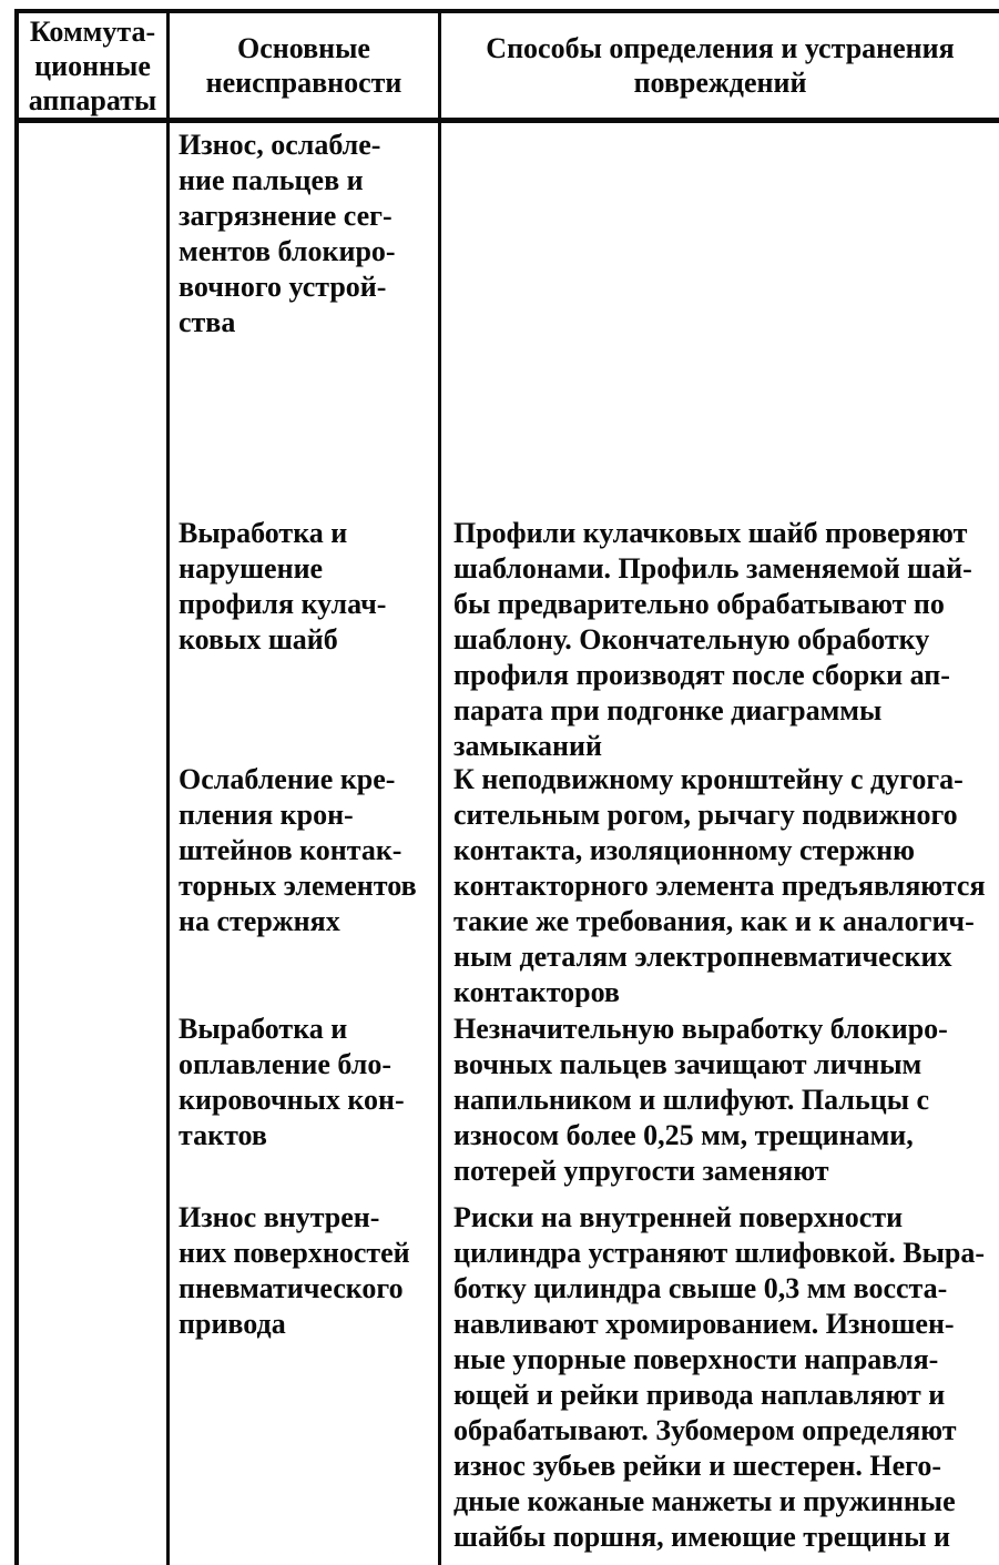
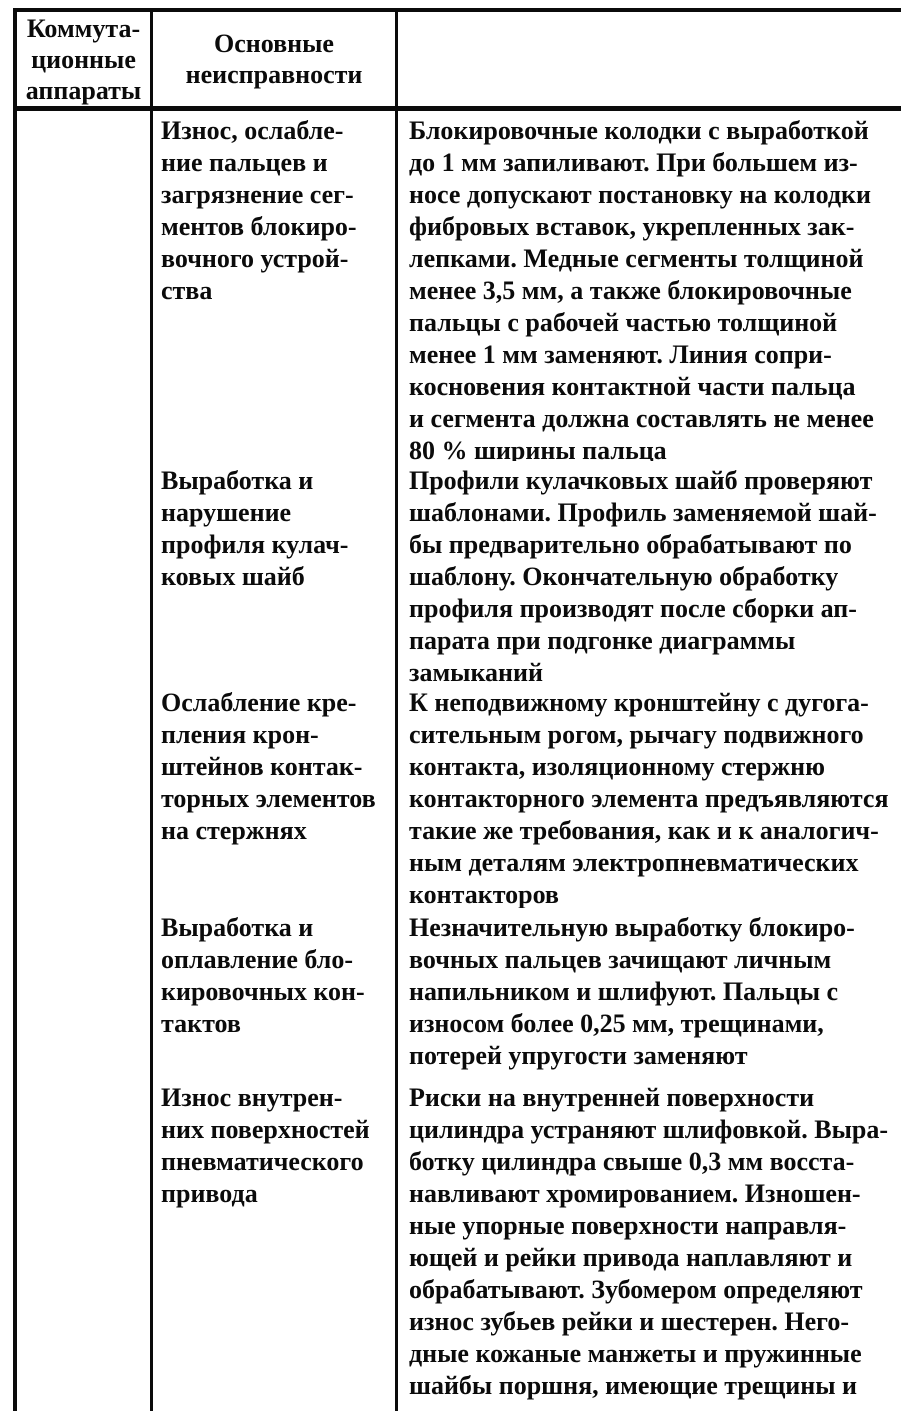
  Коммута-
  ционные
  аппараты
  Основные
  неисправности
- Способы определения и устранения
- повреждений
  Износ, ослабле-
  ние пальцев и
  загрязнение сег-
  ментов блокиро-
  вочного устрой-
  ства
+ Блокировочные колодки с выработкой
+ до 1 мм запиливают. При большем из-
+ носе допускают постановку на колодки
+ фибровых вставок, укрепленных зак-
+ лепками. Медные сегменты толщиной
+ менее 3,5 мм, а также блокировочные
+ пальцы с рабочей частью толщиной
+ менее 1 мм заменяют. Линия сопри-
+ косновения контактной части пальца
+ и сегмента должна составлять не менее
+ 80 % ширины пальца
  Выработка и
  нарушение
  профиля кулач-
  ковых шайб
  Профили кулачковых шайб проверяют
  шаблонами. Профиль заменяемой шай-
  бы предварительно обрабатывают по
  шаблону. Окончательную обработку
  профиля производят после сборки ап-
  парата при подгонке диаграммы
  замыканий
  Ослабление кре-
  пления крон-
  штейнов контак-
  торных элементов
  на стержнях
  К неподвижному кронштейну с дугога-
  сительным рогом, рычагу подвижного
  контакта, изоляционному стержню
  контакторного элемента предъявляются
  такие же требования, как и к аналогич-
  ным деталям электропневматических
  контакторов
  Выработка и
  оплавление бло-
  кировочных кон-
  тактов
  Незначительную выработку блокиро-
  вочных пальцев зачищают личным
  напильником и шлифуют. Пальцы с
  износом более 0,25 мм, трещинами,
  потерей упругости заменяют
  Износ внутрен-
  них поверхностей
  пневматического
  привода
  Риски на внутренней поверхности
  цилиндра устраняют шлифовкой. Выра-
  ботку цилиндра свыше 0,3 мм восста-
  навливают хромированием. Изношен-
  ные упорные поверхности направля-
  ющей и рейки привода наплавляют и
  обрабатывают. Зубомером определяют
  износ зубьев рейки и шестерен. Него-
  дные кожаные манжеты и пружинные
  шайбы поршня, имеющие трещины и
